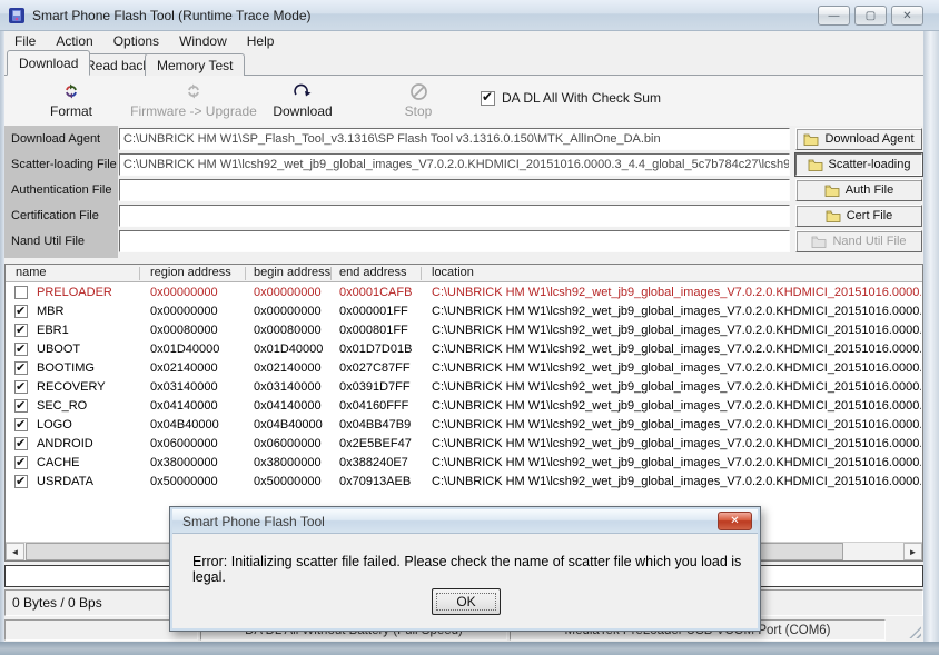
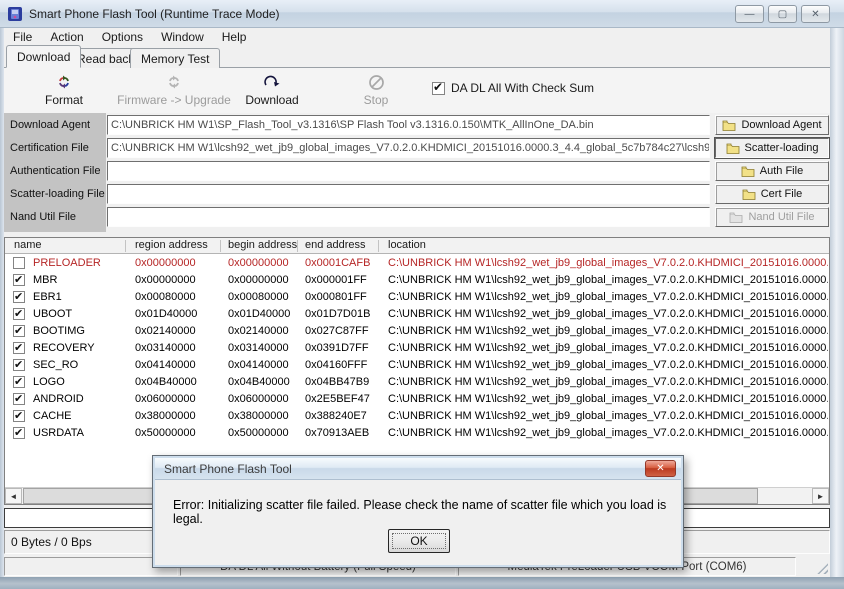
  Smart Phone Flash Tool (Runtime Trace Mode)
  —
  ▢
  ✕
  File
  Action
  Options
  Window
  Help
  Download
  Read bac
  Memory Test
  Format
  Firmware -> Upgrade
  Download
  Stop
  DA DL All With Check Sum
  Download Agent
- Scatter-loading File
+ Certification File
  Authentication File
- Certification File
+ Scatter-loading File
  Nand Util File
  C:\UNBRICK HM W1\SP_Flash_Tool_v3.1316\SP Flash Tool v3.1316.0.150\MTK_AllInOne_DA.bin
  C:\UNBRICK HM W1\lcsh92_wet_jb9_global_images_V7.0.2.0.KHDMICI_20151016.0000.3_4.4_global_5c7b784c27\lcsh9
  Download Agent
  Scatter-loading
  Auth File
  Cert File
  Nand Util File
  name
  region address
  begin address
  end address
  location
  PRELOADER
  0x00000000
  0x00000000
  0x0001CAFB
  C:\UNBRICK HM W1\lcsh92_wet_jb9_global_images_V7.0.2.0.KHDMICI_20151016.0000.
  MBR
  0x00000000
  0x00000000
  0x000001FF
  C:\UNBRICK HM W1\lcsh92_wet_jb9_global_images_V7.0.2.0.KHDMICI_20151016.0000.
  EBR1
  0x00080000
  0x00080000
  0x000801FF
  C:\UNBRICK HM W1\lcsh92_wet_jb9_global_images_V7.0.2.0.KHDMICI_20151016.0000.
  UBOOT
  0x01D40000
  0x01D40000
  0x01D7D01B
  C:\UNBRICK HM W1\lcsh92_wet_jb9_global_images_V7.0.2.0.KHDMICI_20151016.0000.
  BOOTIMG
  0x02140000
  0x02140000
  0x027C87FF
  C:\UNBRICK HM W1\lcsh92_wet_jb9_global_images_V7.0.2.0.KHDMICI_20151016.0000.
  RECOVERY
  0x03140000
  0x03140000
  0x0391D7FF
  C:\UNBRICK HM W1\lcsh92_wet_jb9_global_images_V7.0.2.0.KHDMICI_20151016.0000.
  SEC_RO
  0x04140000
  0x04140000
  0x04160FFF
  C:\UNBRICK HM W1\lcsh92_wet_jb9_global_images_V7.0.2.0.KHDMICI_20151016.0000.
  LOGO
  0x04B40000
  0x04B40000
  0x04BB47B9
  C:\UNBRICK HM W1\lcsh92_wet_jb9_global_images_V7.0.2.0.KHDMICI_20151016.0000.
  ANDROID
  0x06000000
  0x06000000
  0x2E5BEF47
  C:\UNBRICK HM W1\lcsh92_wet_jb9_global_images_V7.0.2.0.KHDMICI_20151016.0000.
  CACHE
  0x38000000
  0x38000000
  0x388240E7
  C:\UNBRICK HM W1\lcsh92_wet_jb9_global_images_V7.0.2.0.KHDMICI_20151016.0000.
  USRDATA
  0x50000000
  0x50000000
  0x70913AEB
  C:\UNBRICK HM W1\lcsh92_wet_jb9_global_images_V7.0.2.0.KHDMICI_20151016.0000.
  ◄
  ►
  0 Bytes / 0 Bps
  Smart Phone Flash Tool
  ✕
  Error: Initializing scatter file failed. Please check the name of scatter file which you load is legal.
  OK
